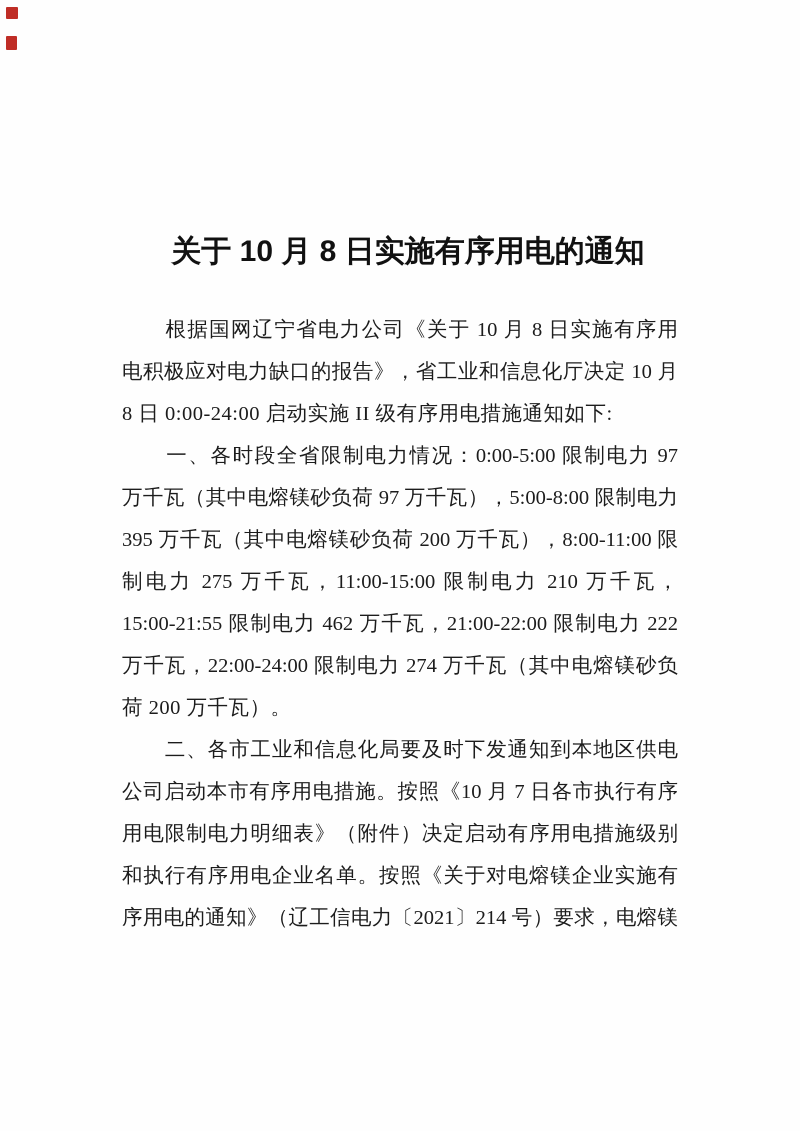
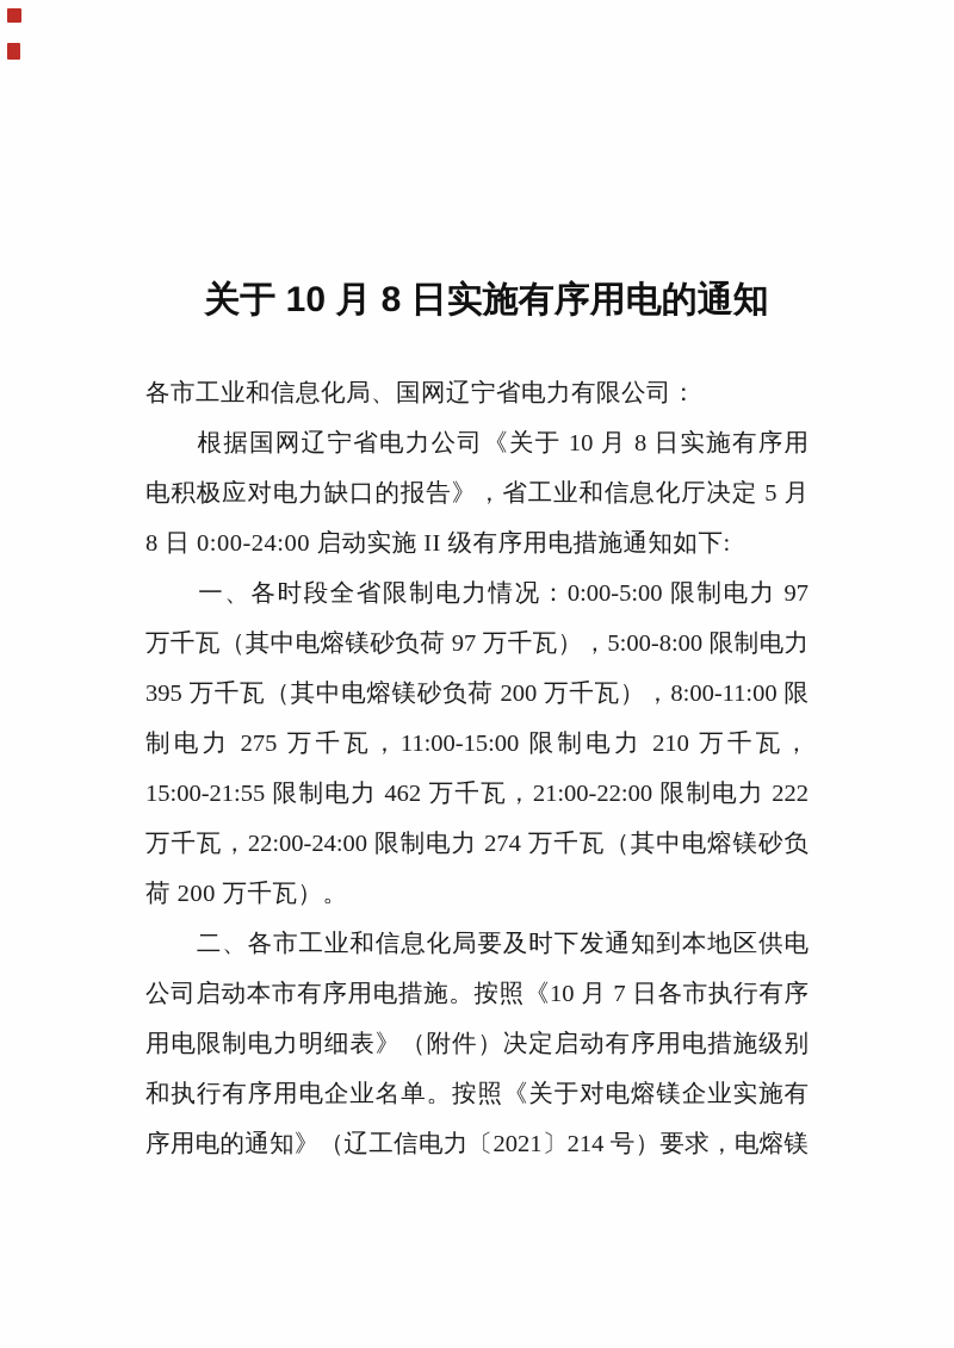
  关于 10 月 8 日实施有序用电的通知
+ 各市工业和信息化局、国网辽宁省电力有限公司：
  根据国网辽宁省电力公司《关于 10 月 8 日实施有序用
- 电积极应对电力缺口的报告》，省工业和信息化厅决定 10 月
+ 电积极应对电力缺口的报告》，省工业和信息化厅决定 5 月
  8 日 0:00-24:00 启动实施 II 级有序用电措施通知如下:
  一、各时段全省限制电力情况：0:00-5:00 限制电力 97
  万千瓦（其中电熔镁砂负荷 97 万千瓦），5:00-8:00 限制电力
  395 万千瓦（其中电熔镁砂负荷 200 万千瓦），8:00-11:00 限
  制电力 275 万千瓦，11:00-15:00 限制电力 210 万千瓦，
  15:00-21:55 限制电力 462 万千瓦，21:00-22:00 限制电力 222
  万千瓦，22:00-24:00 限制电力 274 万千瓦（其中电熔镁砂负
  荷 200 万千瓦）。
  二、各市工业和信息化局要及时下发通知到本地区供电
  公司启动本市有序用电措施。按照《10 月 7 日各市执行有序
  用电限制电力明细表》（附件）决定启动有序用电措施级别
  和执行有序用电企业名单。按照《关于对电熔镁企业实施有
  序用电的通知》（辽工信电力〔2021〕214 号）要求，电熔镁
